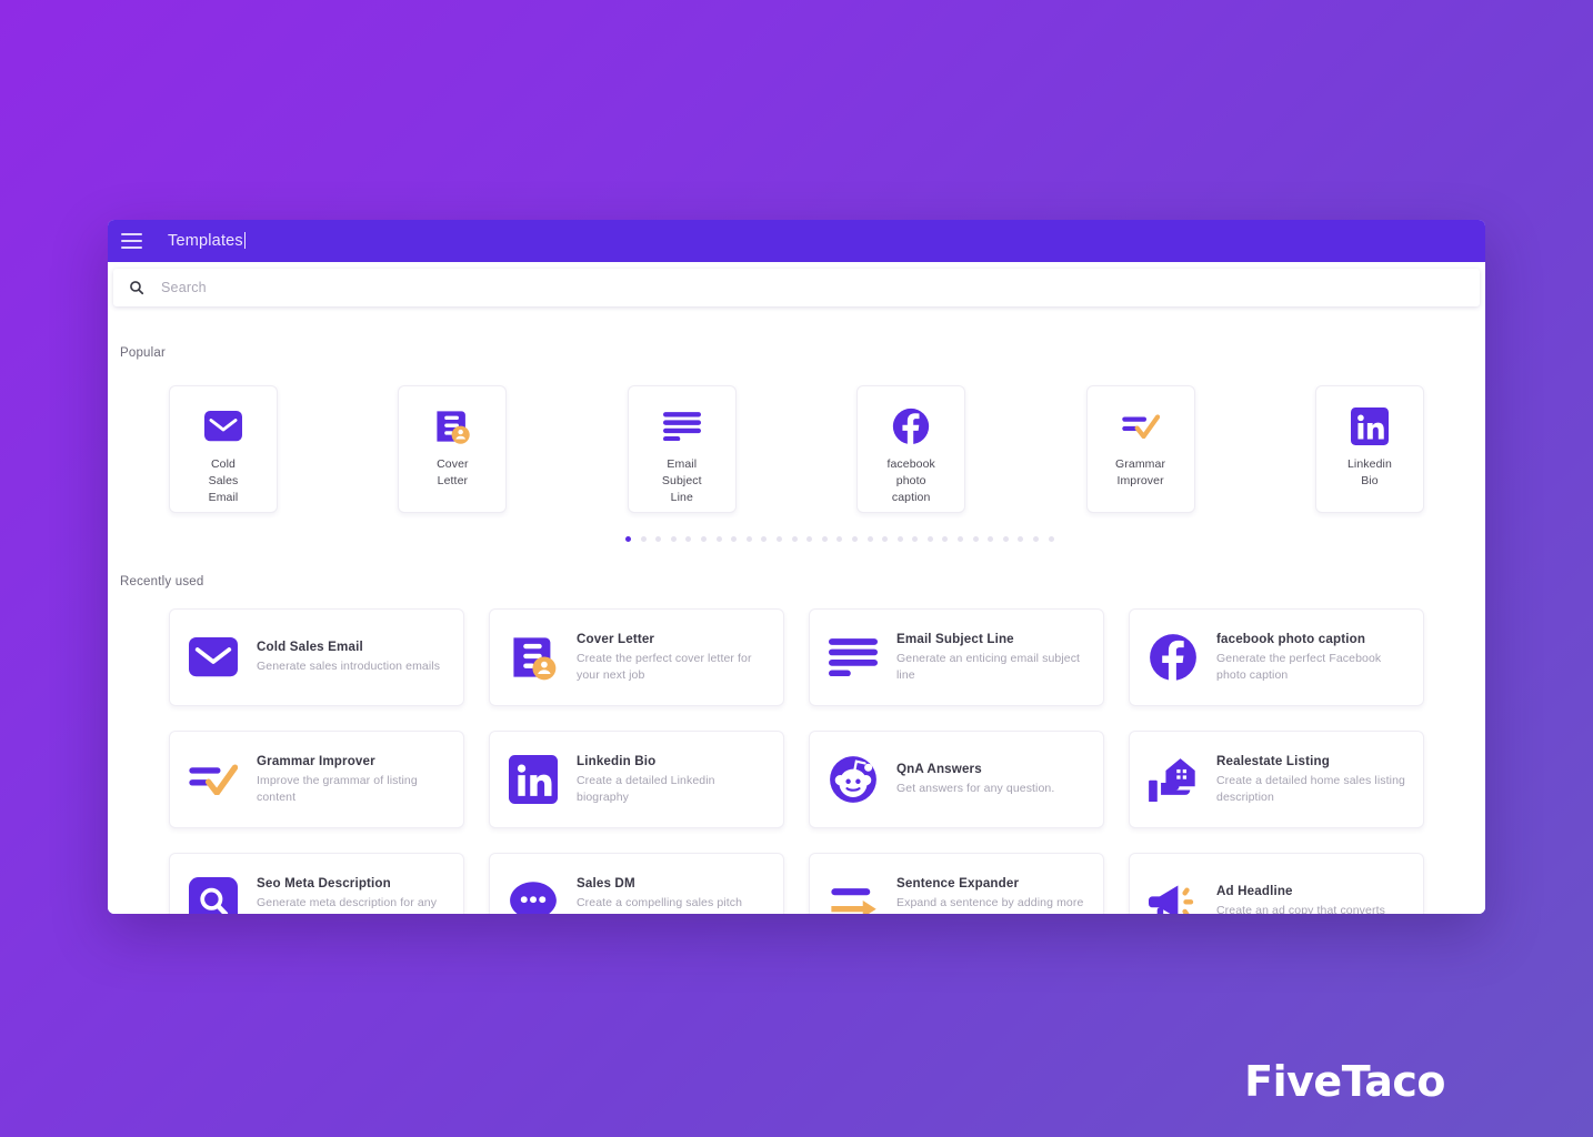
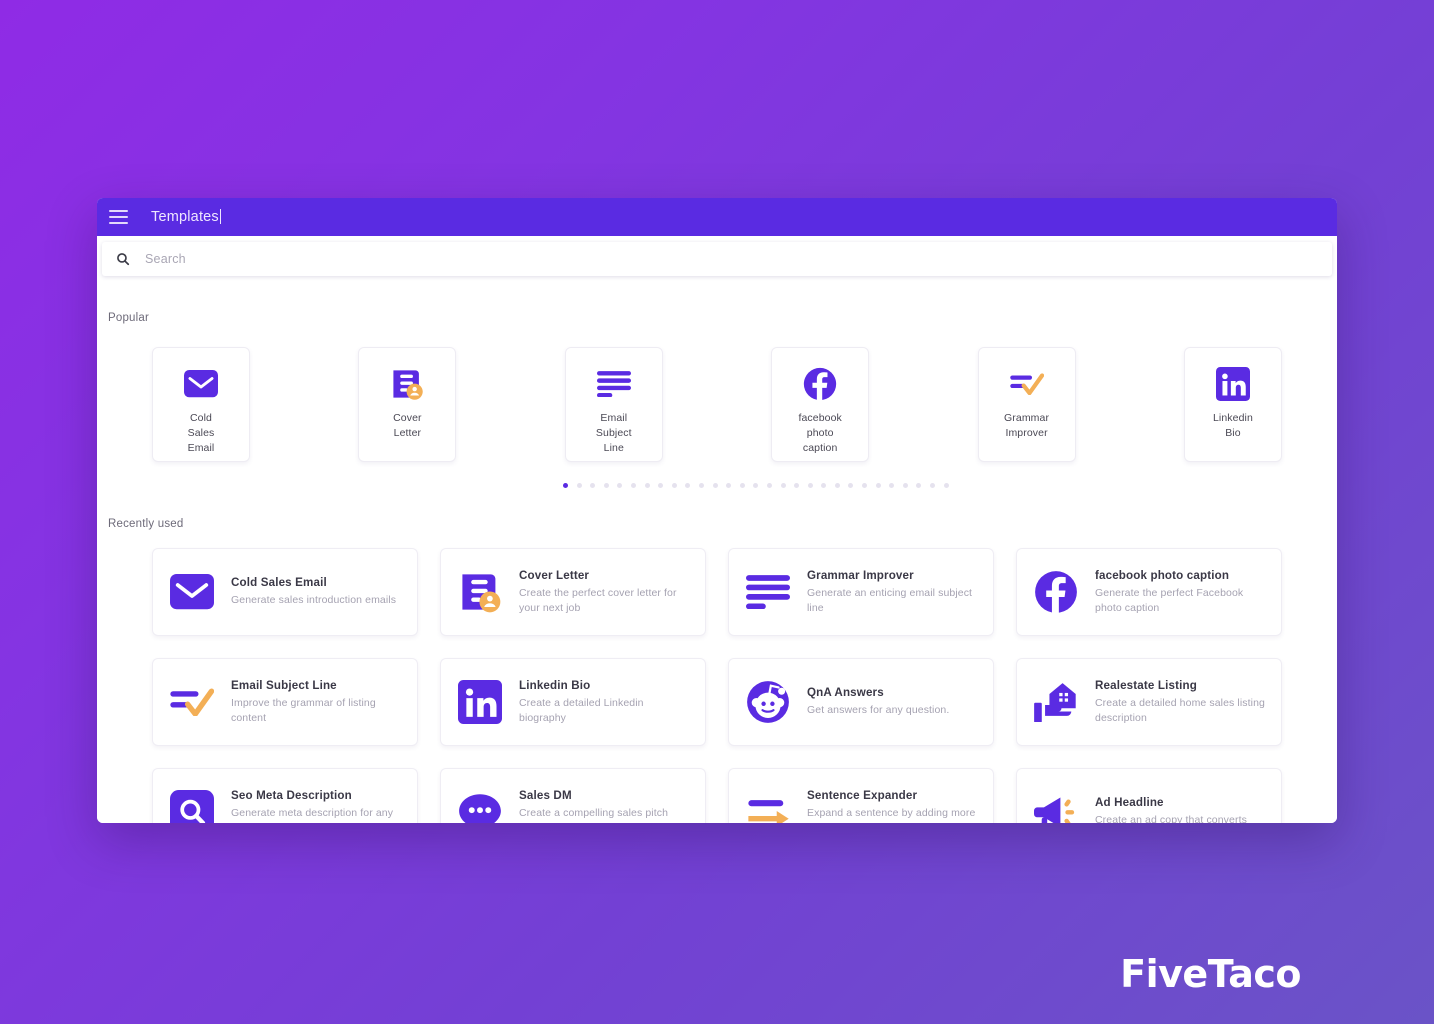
  Templates
  Search
  Popular
  Cold
  Sales
  Email
  Cover
  Letter
  Email
  Subject
  Line
  facebook
  photo
  caption
  Grammar
  Improver
  Linkedin
  Bio
  Recently used
  Cold Sales Email
  Generate sales introduction emails
  Cover Letter
  Create the perfect cover letter for your next job
- Email Subject Line
+ Grammar Improver
  Generate an enticing email subject line
  facebook photo caption
  Generate the perfect Facebook photo caption
- Grammar Improver
+ Email Subject Line
  Improve the grammar of listing content
  Linkedin Bio
  Create a detailed Linkedin biography
  QnA Answers
  Get answers for any question.
  Realestate Listing
  Create a detailed home sales listing description
  Seo Meta Description
  Generate meta description for any
  Sales DM
  Create a compelling sales pitch
  Sentence Expander
  Expand a sentence by adding more
  Ad Headline
  Create an ad copy that converts
  FiveTaco
